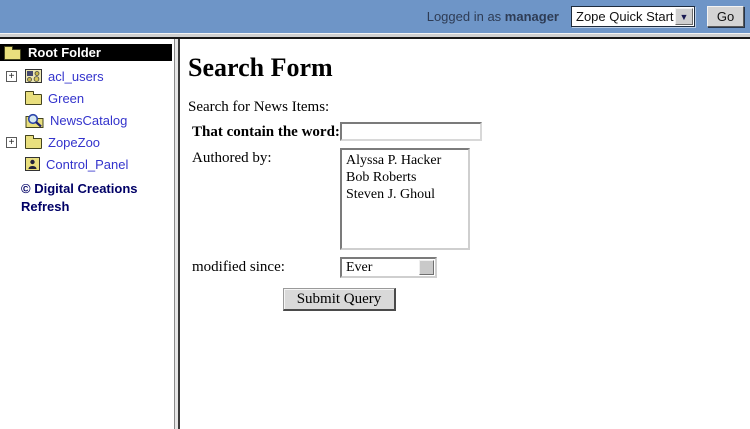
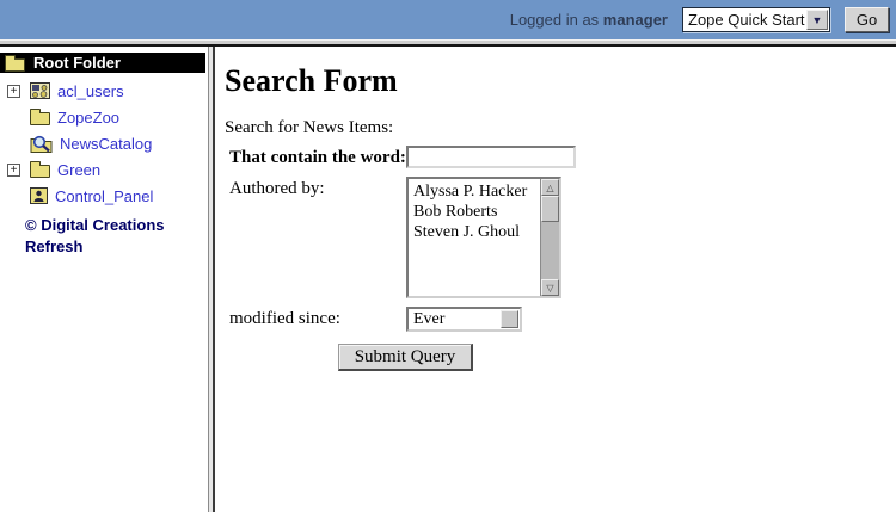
  Logged in as manager
  Zope Quick Start
  ▼
  Go
  Root Folder
  +
  acl_users
- Green
+ ZopeZoo
  NewsCatalog
  +
- ZopeZoo
+ Green
  Control_Panel
  © Digital Creations
  Refresh
  Search Form
  Search for News Items:
  That contain the word:
  Authored by:
  Alyssa P. Hacker
  Bob Roberts
  Steven J. Ghoul
+ △
+ ▽
  modified since:
  Ever
  Submit Query
